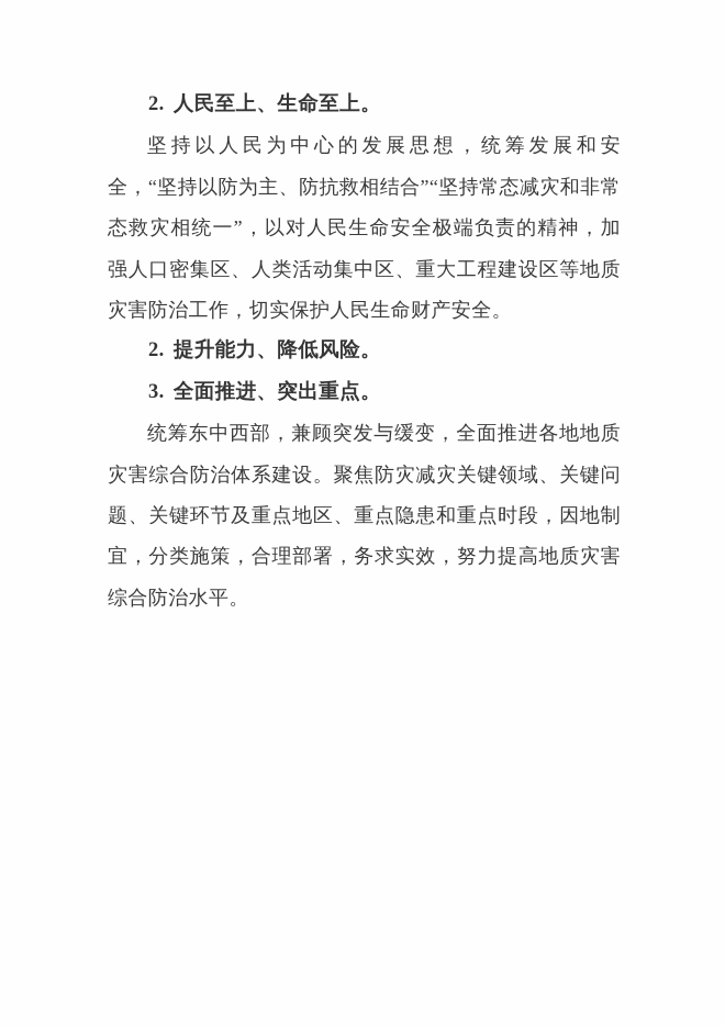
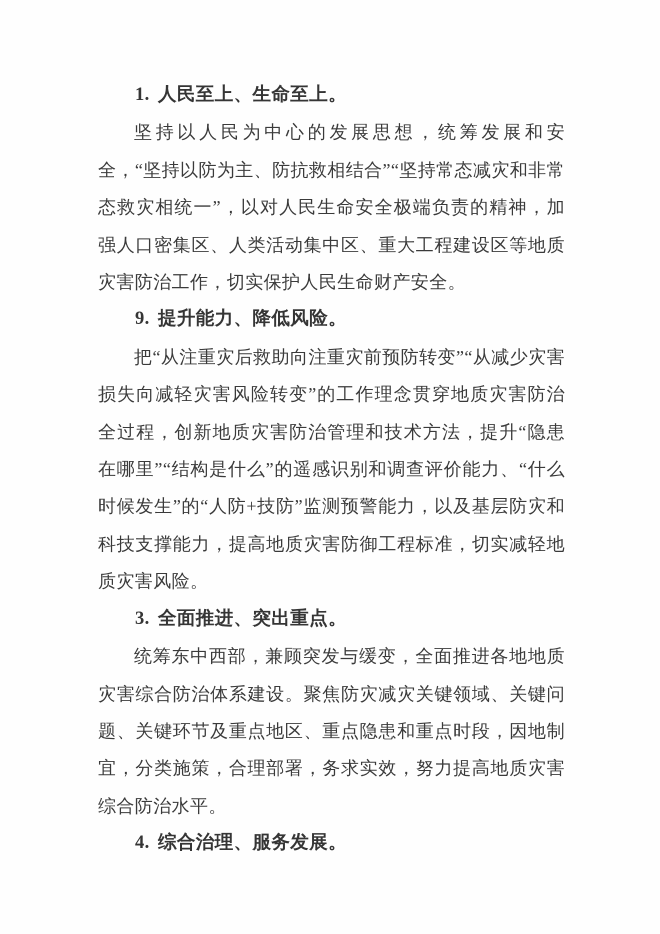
- 2. 人民至上、生命至上。
+ 1. 人民至上、生命至上。
  坚持以人民为中心的发展思想，统筹发展和安全，“坚持以防为主、防抗救相结合”“坚持常态减灾和非常态救灾相统一”，以对人民生命安全极端负责的精神，加强人口密集区、人类活动集中区、重大工程建设区等地质灾害防治工作，切实保护人民生命财产安全。
- 2. 提升能力、降低风险。
+ 9. 提升能力、降低风险。
+ 把“从注重灾后救助向注重灾前预防转变”“从减少灾害损失向减轻灾害风险转变”的工作理念贯穿地质灾害防治全过程，创新地质灾害防治管理和技术方法，提升“隐患在哪里”“结构是什么”的遥感识别和调查评价能力、“什么时候发生”的“人防+技防”监测预警能力，以及基层防灾和科技支撑能力，提高地质灾害防御工程标准，切实减轻地质灾害风险。
  3. 全面推进、突出重点。
  统筹东中西部，兼顾突发与缓变，全面推进各地地质灾害综合防治体系建设。聚焦防灾减灾关键领域、关键问题、关键环节及重点地区、重点隐患和重点时段，因地制宜，分类施策，合理部署，务求实效，努力提高地质灾害综合防治水平。
+ 4. 综合治理、服务发展。
